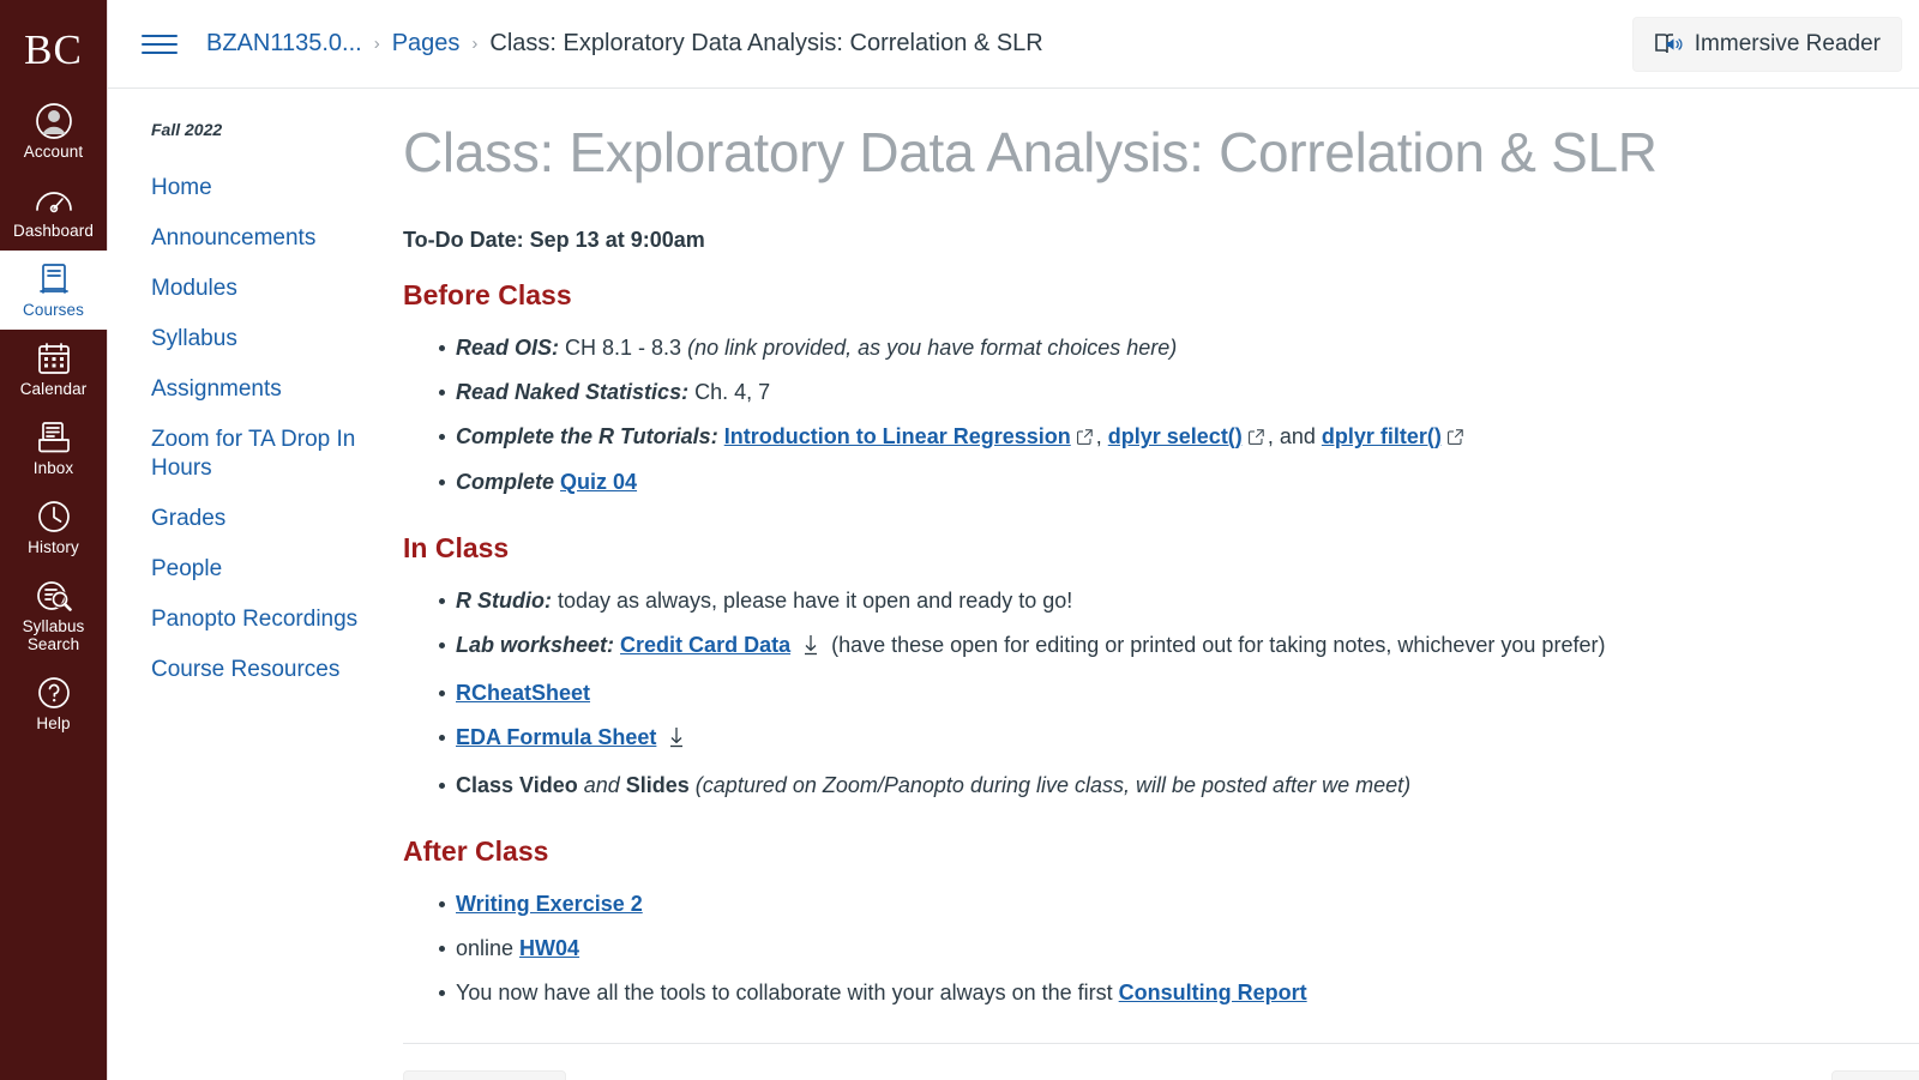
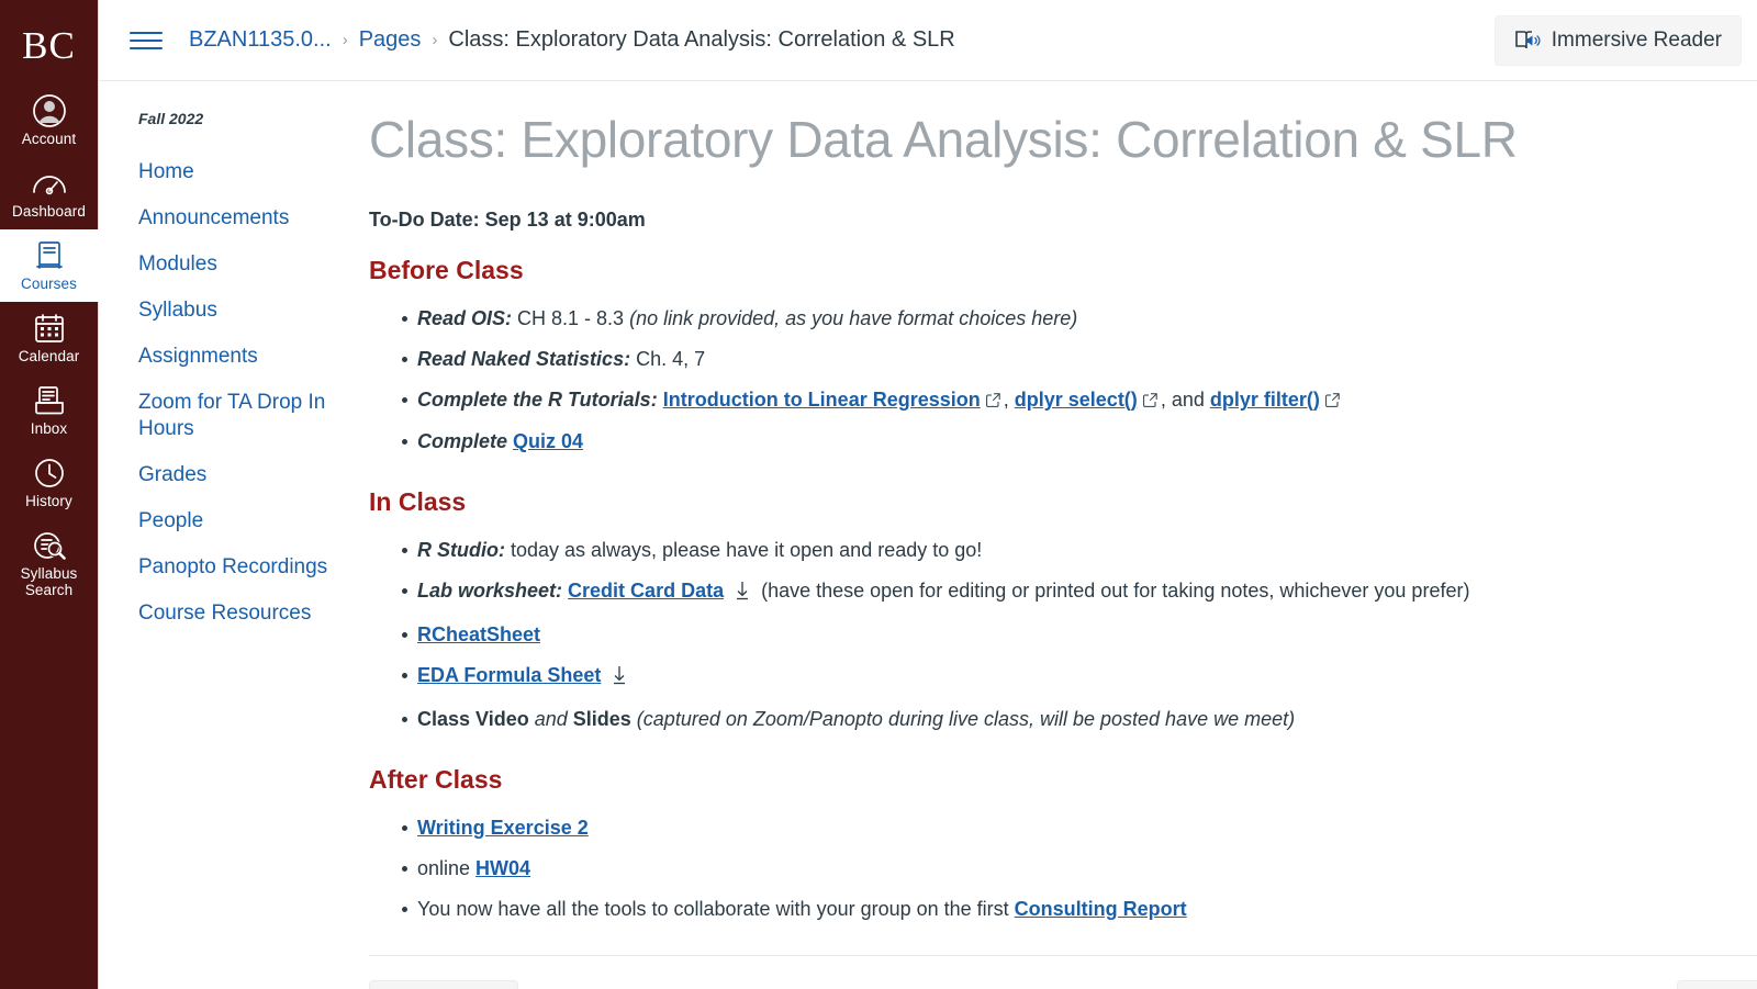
  BC
  Account
  Dashboard
  Courses
  Calendar
  Inbox
  History
  Syllabus Search
- Help
  BZAN1135.0...
  ›
  Pages
  ›
  Class: Exploratory Data Analysis: Correlation & SLR
  Immersive Reader
  Fall 2022
  Home
  Announcements
  Modules
  Syllabus
  Assignments
  Zoom for TA Drop In Hours
  Grades
  People
  Panopto Recordings
  Course Resources
  Class: Exploratory Data Analysis: Correlation & SLR
  To-Do Date: Sep 13 at 9:00am
  Before Class
  Read OIS: CH 8.1 - 8.3 (no link provided, as you have format choices here)
  Read Naked Statistics: Ch. 4, 7
  Complete the R Tutorials: Introduction to Linear Regression , dplyr select() , and dplyr filter()
  Complete Quiz 04
  In Class
  R Studio: today as always, please have it open and ready to go!
  Lab worksheet: Credit Card Data (have these open for editing or printed out for taking notes, whichever you prefer)
  RCheatSheet
  EDA Formula Sheet
- Class Video and Slides (captured on Zoom/Panopto during live class, will be posted after we meet)
+ Class Video and Slides (captured on Zoom/Panopto during live class, will be posted have we meet)
  After Class
  Writing Exercise 2
  online HW04
- You now have all the tools to collaborate with your always on the first Consulting Report
+ You now have all the tools to collaborate with your group on the first Consulting Report
